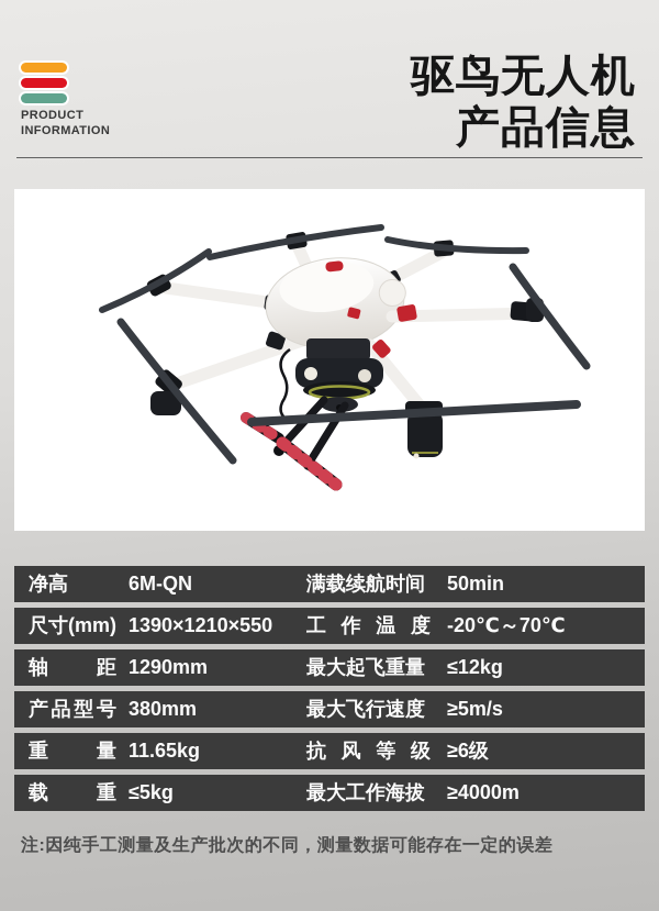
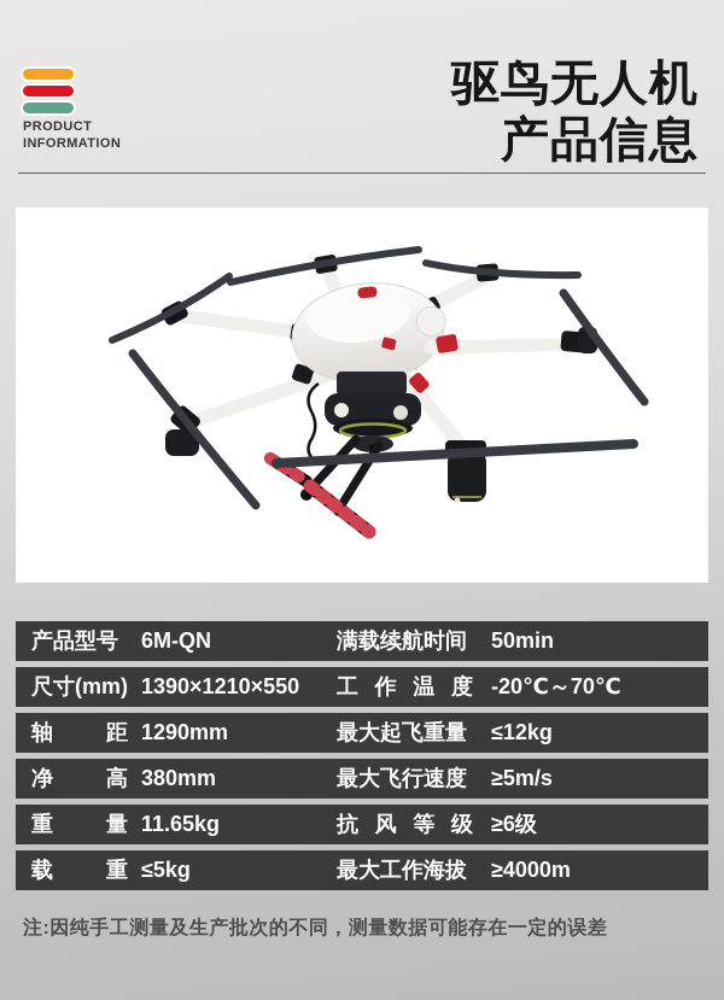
  PRODUCT
  INFORMATION
  驱鸟无人机
  产品信息
- 净高
+ 产品型号
  6M-QN
  满载续航时间
  50min
  尺寸(mm)
  1390×1210×550
  工作温度
  -20℃～70℃
  轴距
  1290mm
  最大起飞重量
  ≤12kg
- 产品型号
+ 净高
  380mm
  最大飞行速度
  ≥5m/s
  重量
  11.65kg
  抗风等级
  ≥6级
  载重
  ≤5kg
  最大工作海拔
  ≥4000m
  注:因纯手工测量及生产批次的不同，测量数据可能存在一定的误差
